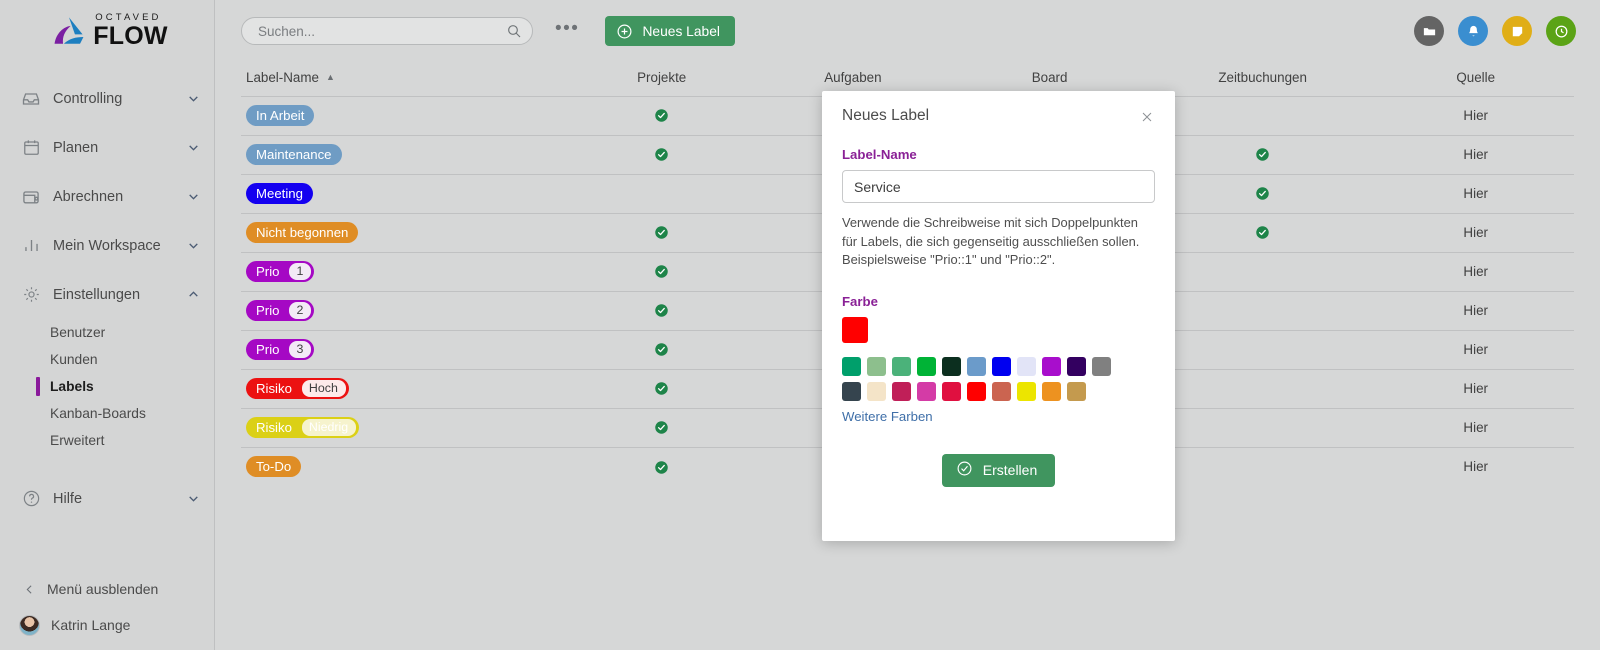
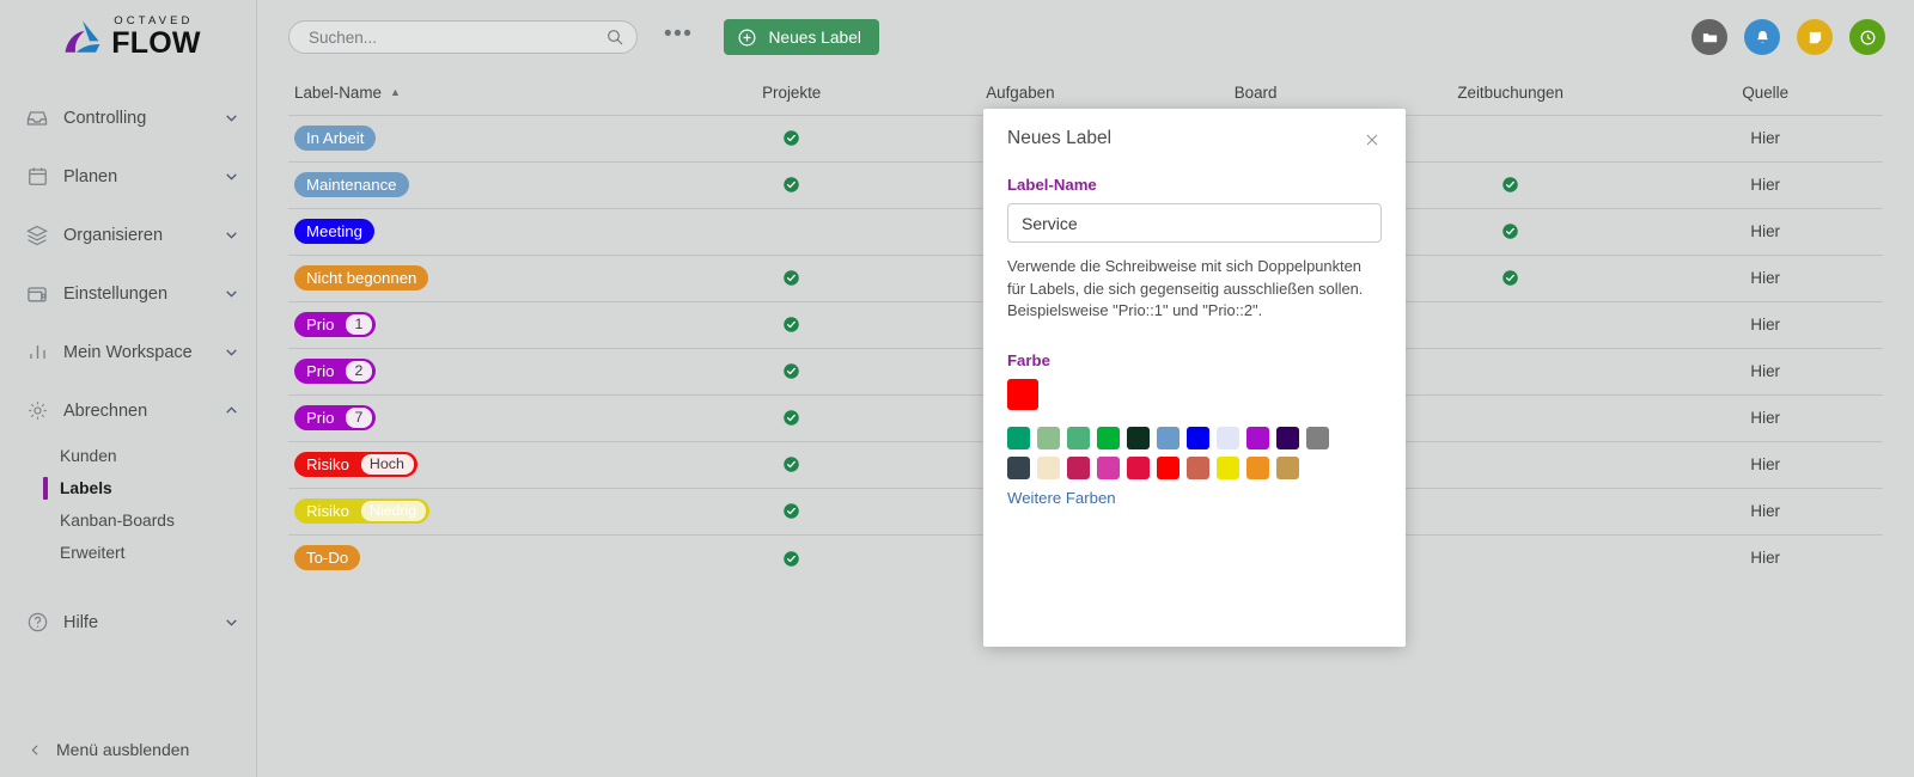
  OCTAVED
  FLOW
  Controlling
  Planen
+ Organisieren
- Abrechnen
+ Einstellungen
  Mein Workspace
- Einstellungen
+ Abrechnen
- Benutzer
  Kunden
  Labels
  Kanban-Boards
  Erweitert
  Hilfe
  Menü ausblenden
- Katrin Lange
  Suchen...
  •••
  Neues Label
  Label-Name ▲	Projekte	Aufgaben	Board	Zeitbuchungen	Quelle
  In Arbeit					Hier
  Maintenance					Hier
  Meeting					Hier
  Nicht begonnen					Hier
  Prio 1					Hier
  Prio 2					Hier
- Prio 3					Hier
+ Prio 7					Hier
  Risiko Hoch					Hier
  Risiko Niedrig					Hier
  To-Do					Hier
  Neues Label
  Label-Name
  Service
  Verwende die Schreibweise mit sich Doppelpunkten für Labels, die sich gegenseitig ausschließen sollen. Beispielsweise "Prio::1" und "Prio::2".
  Farbe
  Weitere Farben
- Erstellen
